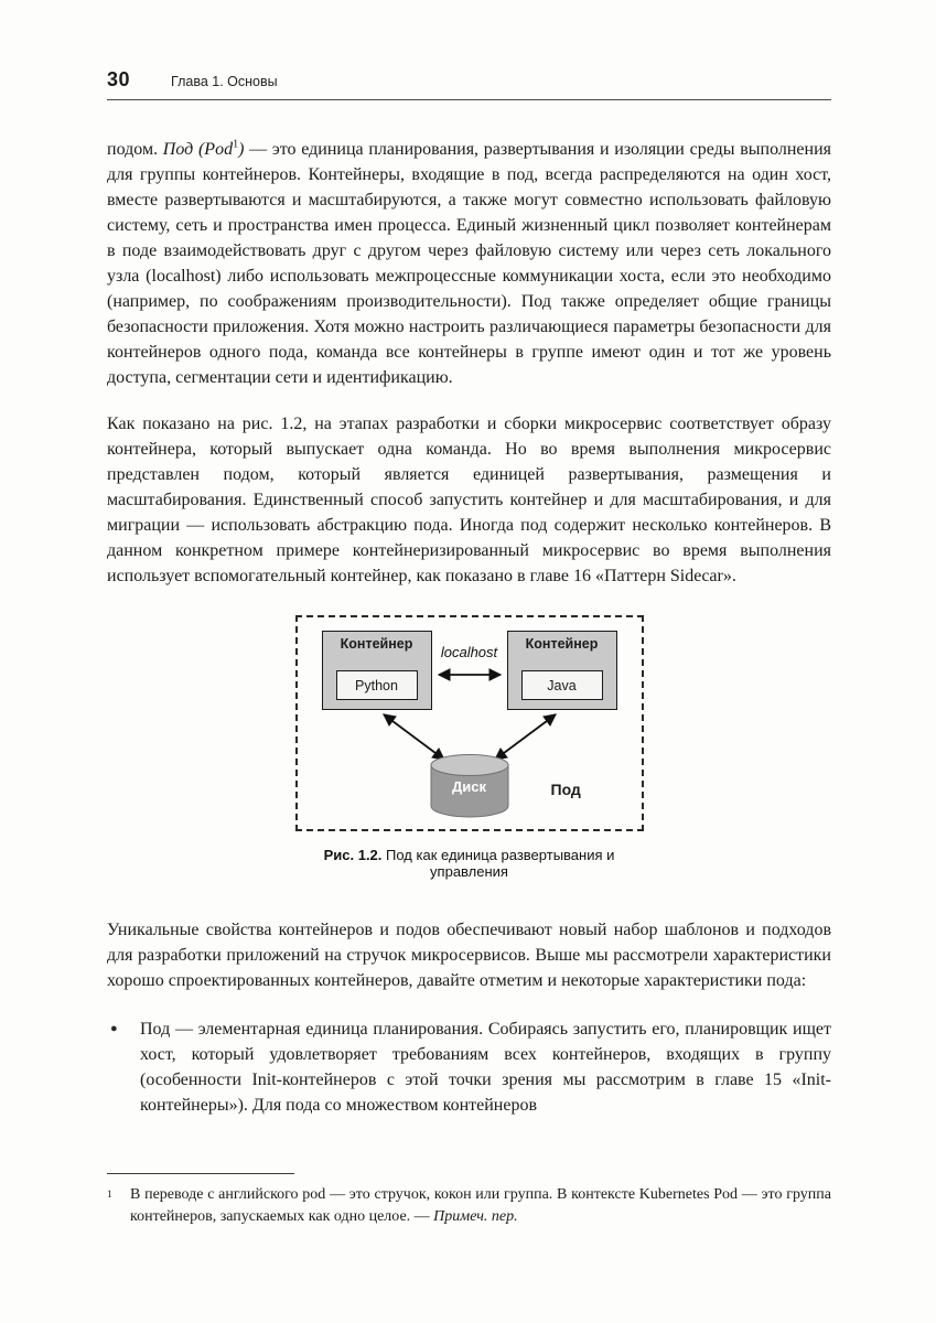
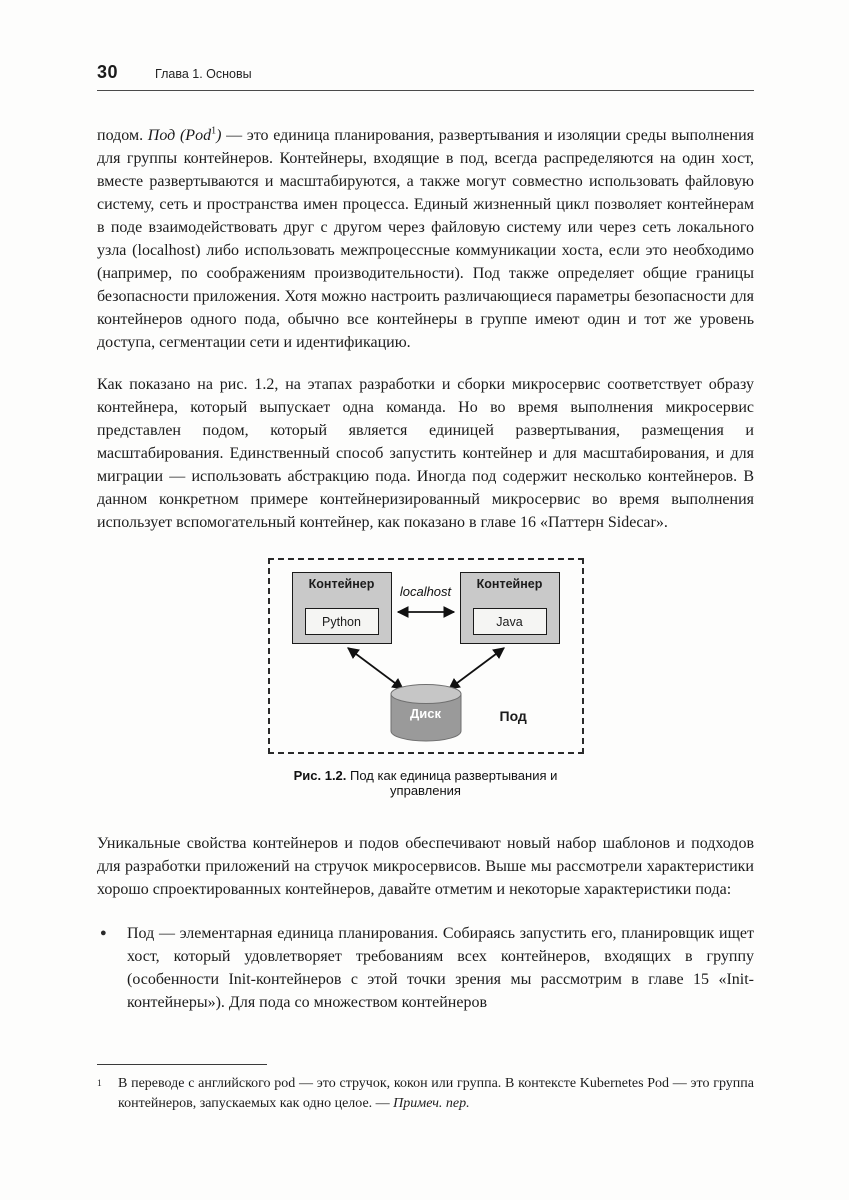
  30
  Глава 1. Основы
- подом. Под (Pod1) — это единица планирования, развертывания и изоляции среды выполнения для группы контейнеров. Контейнеры, входящие в под, всегда распределяются на один хост, вместе развертываются и масштабируются, а также могут совместно использовать файловую систему, сеть и пространства имен процесса. Единый жизненный цикл позволяет контейнерам в поде взаимодействовать друг с другом через файловую систему или через сеть локального узла (localhost) либо использовать межпроцессные коммуникации хоста, если это необходимо (например, по соображениям производительности). Под также определяет общие границы безопасности приложения. Хотя можно настроить различающиеся параметры безопасности для контейнеров одного пода, команда все контейнеры в группе имеют один и тот же уровень доступа, сегментации сети и идентификацию.
+ подом. Под (Pod1) — это единица планирования, развертывания и изоляции среды выполнения для группы контейнеров. Контейнеры, входящие в под, всегда распределяются на один хост, вместе развертываются и масштабируются, а также могут совместно использовать файловую систему, сеть и пространства имен процесса. Единый жизненный цикл позволяет контейнерам в поде взаимодействовать друг с другом через файловую систему или через сеть локального узла (localhost) либо использовать межпроцессные коммуникации хоста, если это необходимо (например, по соображениям производительности). Под также определяет общие границы безопасности приложения. Хотя можно настроить различающиеся параметры безопасности для контейнеров одного пода, обычно все контейнеры в группе имеют один и тот же уровень доступа, сегментации сети и идентификацию.
  Как показано на рис. 1.2, на этапах разработки и сборки микросервис соответствует образу контейнера, который выпускает одна команда. Но во время выполнения микросервис представлен подом, который является единицей развертывания, размещения и масштабирования. Единственный способ запустить контейнер и для масштабирования, и для миграции — использовать абстракцию пода. Иногда под содержит несколько контейнеров. В данном конкретном примере контейнеризированный микросервис во время выполнения использует вспомогательный контейнер, как показано в главе 16 «Паттерн Sidecar».
  Контейнер
  Python
  Контейнер
  Java
  localhost
  Диск
  Под
  Рис. 1.2. Под как единица развертывания и управления
  Уникальные свойства контейнеров и подов обеспечивают новый набор шаблонов и подходов для разработки приложений на стручок микросервисов. Выше мы рассмотрели характеристики хорошо спроектированных контейнеров, давайте отметим и некоторые характеристики пода:
  ●
  Под — элементарная единица планирования. Собираясь запустить его, планировщик ищет хост, который удовлетворяет требованиям всех контейнеров, входящих в группу (особенности Init-контейнеров с этой точки зрения мы рассмотрим в главе 15 «Init-контейнеры»). Для пода со множеством контейнеров
  1
  В переводе с английского pod — это стручок, кокон или группа. В контексте Kubernetes Pod — это группа контейнеров, запускаемых как одно целое. — Примеч. пер.
